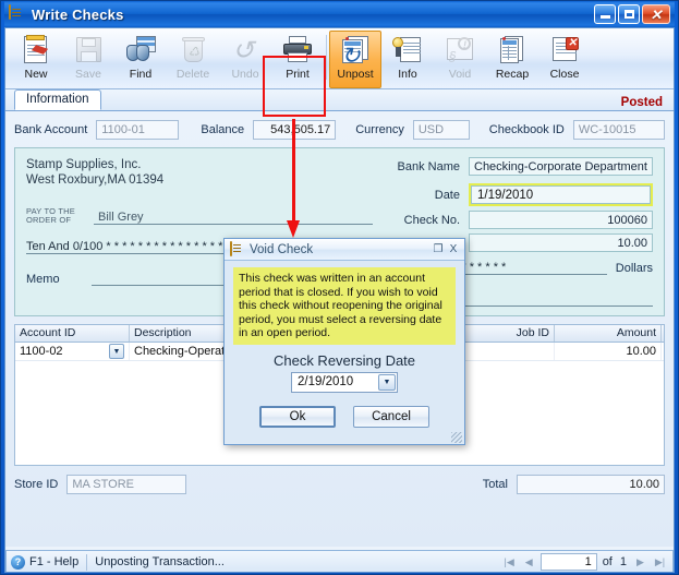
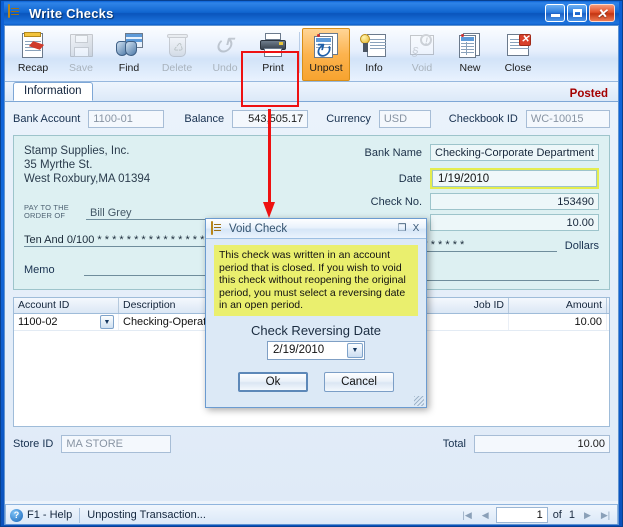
  Write Checks
  ✕
- New
+ Recap
  Save
  Find
  ♺
  Delete
  ↺
  Undo
  Print
  ↻
  Unpost
  Info
  !
  §
  Void
- Recap
+ New
  ✕
  Close
  Information
  Posted
  Bank Account
  1100-01
  Balance
  543505.17
  Currency
  USD
  Checkbook ID
  WC-10015
  Stamp Supplies, Inc.
+ 35 Myrthe St.
  West Roxbury,MA 01394
  PAY TO THE
  ORDER OF
  Bill Grey
  Memo
  Bank Name
  Checking-Corporate Department
  Date
  1/19/2010
  Check No.
- 100060
+ 153490
  10.00
  Dollars
  Account ID
  Description
  Job ID
  Amount
  1100-02
  Checking-Opera
  10.00
  Store ID
  MA STORE
  Total
  10.00
  ?
  F1 - Help
  Unposting Transaction...
  |◀
  ◀
  1
  of
  1
  ▶
  ▶|
  Void Check
  ❐
  X
  This check was written in an account period that is closed. If you wish to void this check without reopening the original period, you must select a reversing date in an open period.
  Check Reversing Date
  2/19/2010
  Ok
  Cancel
